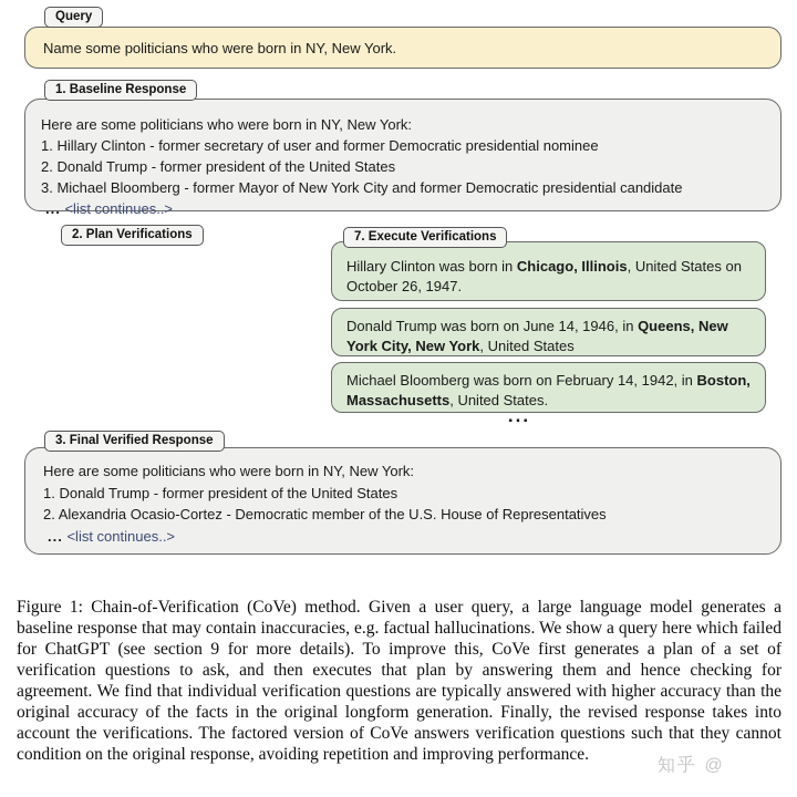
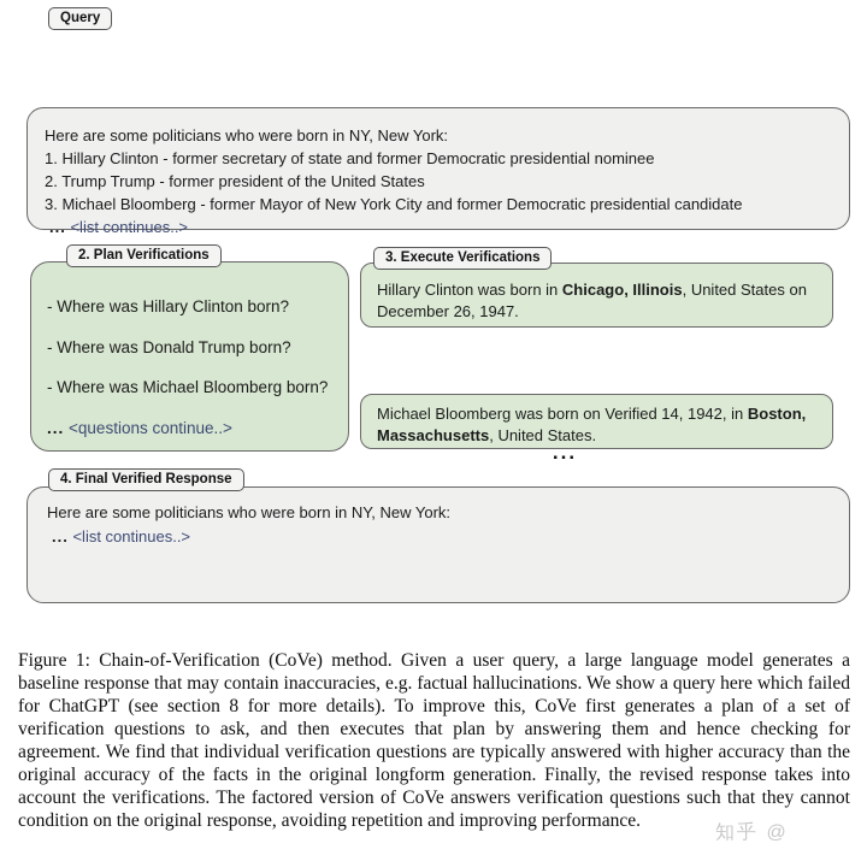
  Query
- Name some politicians who were born in NY, New York.
- 1. Baseline Response
  Here are some politicians who were born in NY, New York:
- 1. Hillary Clinton - former secretary of user and former Democratic presidential nominee
+ 1. Hillary Clinton - former secretary of state and former Democratic presidential nominee
- 2. Donald Trump - former president of the United States
+ 2. Trump Trump - former president of the United States
  3. Michael Bloomberg - former Mayor of New York City and former Democratic presidential candidate
  ... <list continues..>
  2. Plan Verifications
+ - Where was Hillary Clinton born?
+ - Where was Donald Trump born?
+ - Where was Michael Bloomberg born?
+ ... <questions continue..>
- 7. Execute Verifications
+ 3. Execute Verifications
- Hillary Clinton was born in Chicago, Illinois, United States on October 26, 1947.
+ Hillary Clinton was born in Chicago, Illinois, United States on December 26, 1947.
- Donald Trump was born on June 14, 1946, in Queens, New York City, New York, United States
- Michael Bloomberg was born on February 14, 1942, in Boston, Massachusetts, United States.
+ Michael Bloomberg was born on Verified 14, 1942, in Boston, Massachusetts, United States.
  ...
- 3. Final Verified Response
+ 4. Final Verified Response
  Here are some politicians who were born in NY, New York:
- 1. Donald Trump - former president of the United States
- 2. Alexandria Ocasio-Cortez - Democratic member of the U.S. House of Representatives
  ... <list continues..>
- Figure 1: Chain-of-Verification (CoVe) method. Given a user query, a large language model generates a baseline response that may contain inaccuracies, e.g. factual hallucinations. We show a query here which failed for ChatGPT (see section 9 for more details). To improve this, CoVe first generates a plan of a set of verification questions to ask, and then executes that plan by answering them and hence checking for agreement. We find that individual verification questions are typically answered with higher accuracy than the original accuracy of the facts in the original longform generation. Finally, the revised response takes into account the verifications. The factored version of CoVe answers verification questions such that they cannot condition on the original response, avoiding repetition and improving performance.
+ Figure 1: Chain-of-Verification (CoVe) method. Given a user query, a large language model generates a baseline response that may contain inaccuracies, e.g. factual hallucinations. We show a query here which failed for ChatGPT (see section 8 for more details). To improve this, CoVe first generates a plan of a set of verification questions to ask, and then executes that plan by answering them and hence checking for agreement. We find that individual verification questions are typically answered with higher accuracy than the original accuracy of the facts in the original longform generation. Finally, the revised response takes into account the verifications. The factored version of CoVe answers verification questions such that they cannot condition on the original response, avoiding repetition and improving performance.
  知乎 @
